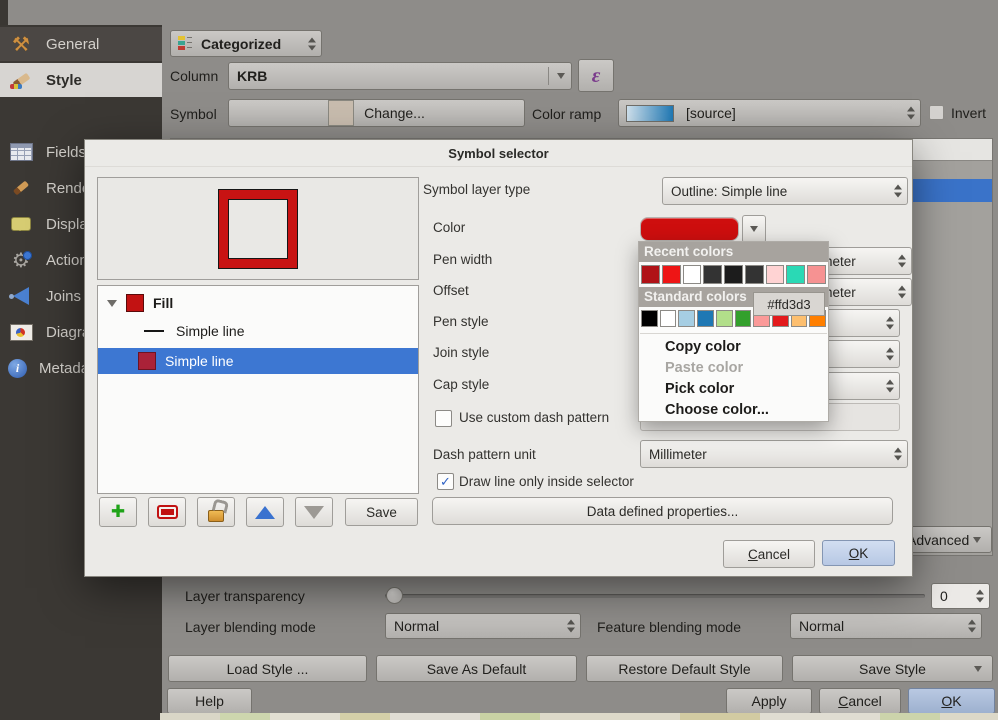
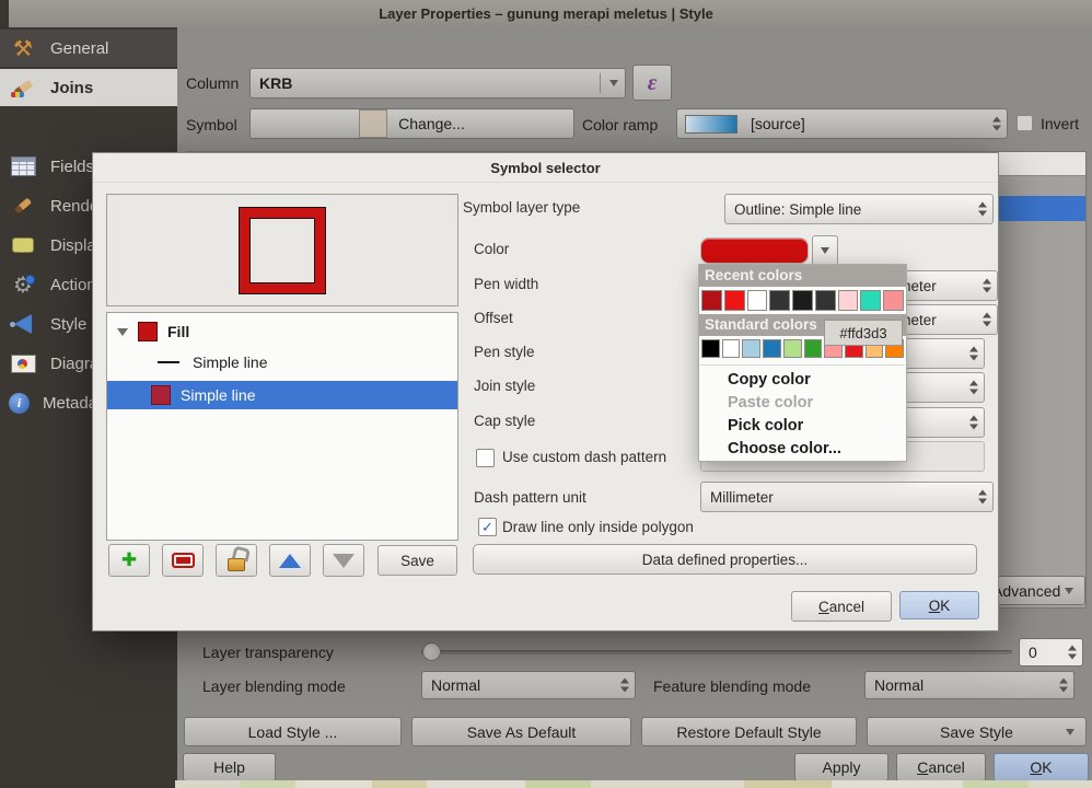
+ Layer Properties – gunung merapi meletus | Style
  General
- Style
+ Joins
  Fields
  Displa
  Action
- Joins
+ Style
  Diagr
  i
  Metad
- Categorized
  Column
  KRB
  ε
  Symbol
  Change...
  Color ramp
  [source]
  Invert
  dvanced
  Layer transparency
  0
  Layer blending mode
  Normal
  Feature blending mode
  Normal
  Load Style ...
  Save As Default
  Restore Default Style
  Save Style
  Help
  Apply
  Cancel
  OK
  Symbol selector
  Fill
  Simple line
  Simple line
  Save
  Symbol layer type
  Color
  Pen width
  Offset
  Pen style
  Join style
  Cap style
  Outline: Simple line
  Use custom dash pattern
  Dash pattern unit
  Millimeter
  ✓
- Draw line only inside selector
+ Draw line only inside polygon
  Data defined properties...
  Cancel
  OK
  Recent colors
  Standard colors
  Copy color
  Paste color
  Pick color
  Choose color...
  #ffd3d3
